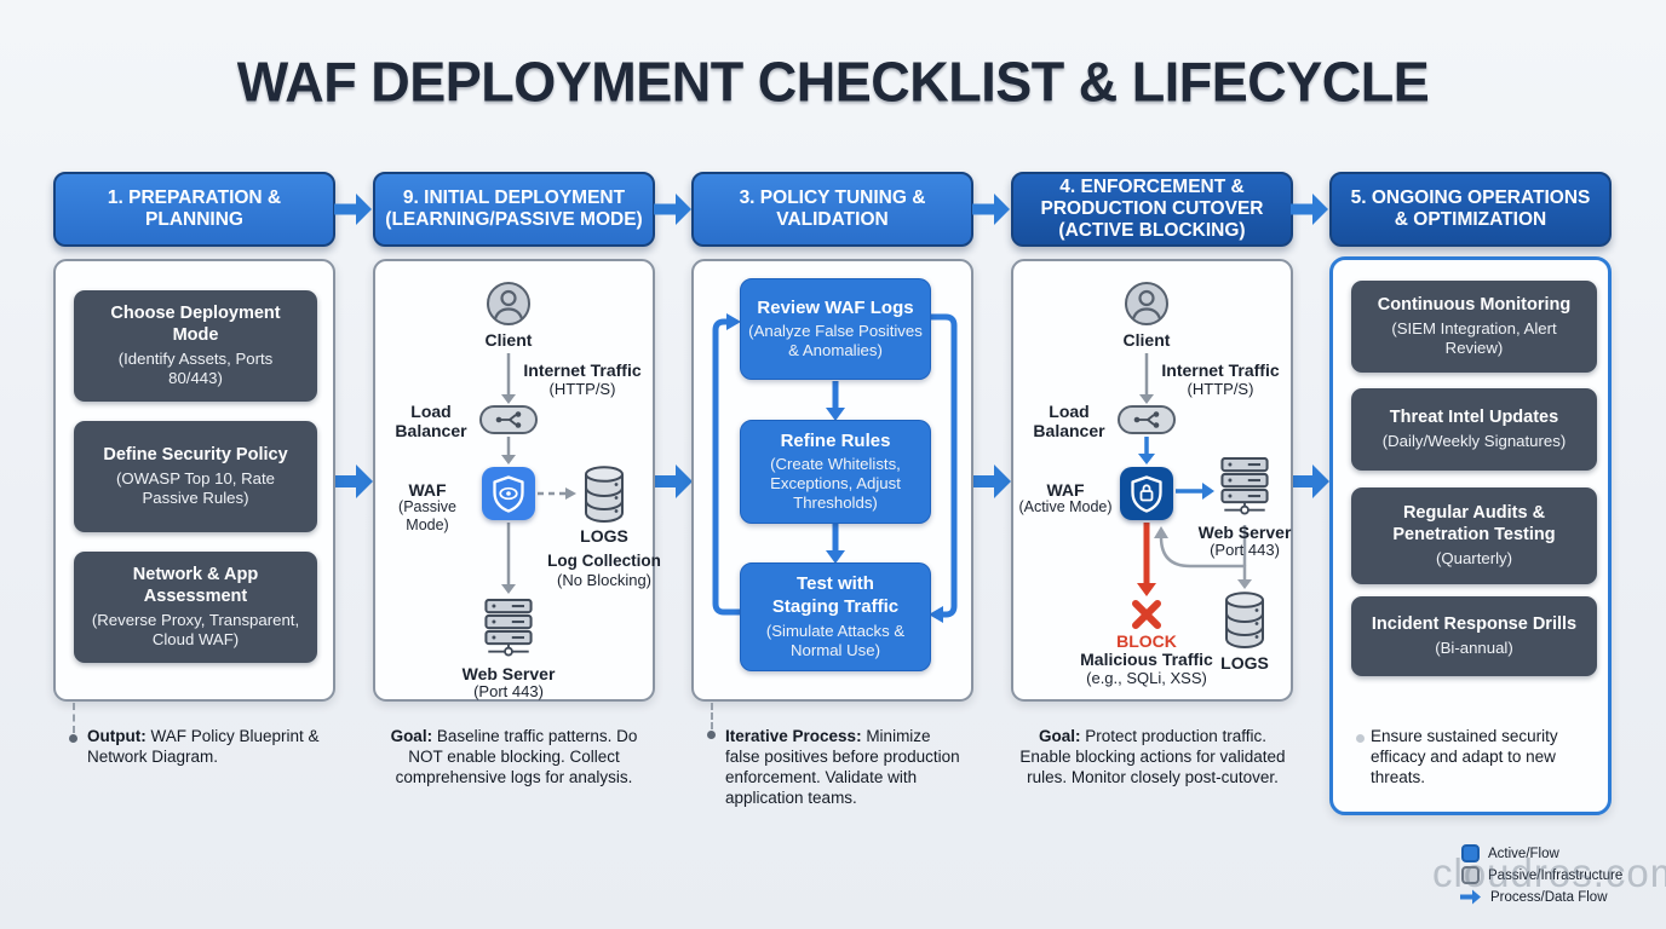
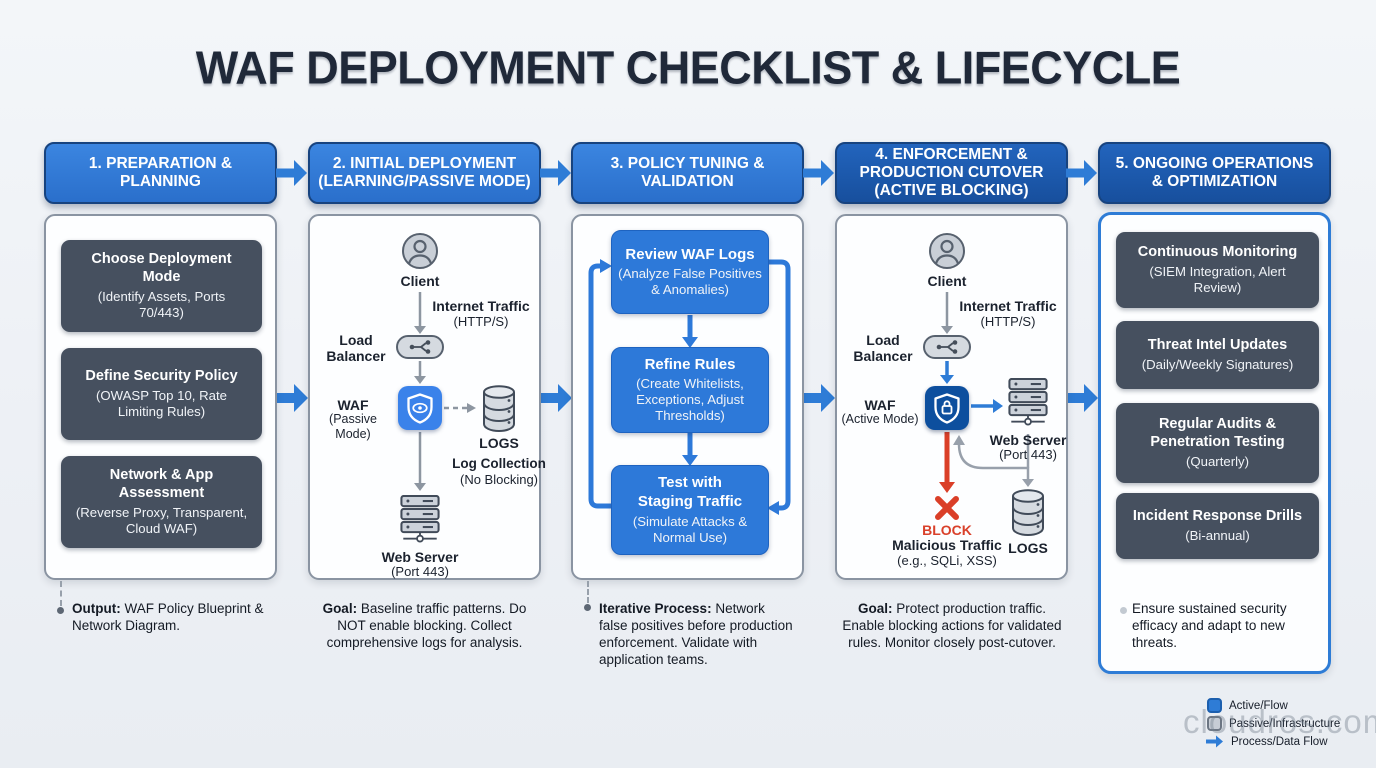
  WAF DEPLOYMENT CHECKLIST & LIFECYCLE
  1. PREPARATION & PLANNING
- 9. INITIAL DEPLOYMENT (LEARNING/PASSIVE MODE)
+ 2. INITIAL DEPLOYMENT (LEARNING/PASSIVE MODE)
  3. POLICY TUNING & VALIDATION
  4. ENFORCEMENT & PRODUCTION CUTOVER (ACTIVE BLOCKING)
  5. ONGOING OPERATIONS & OPTIMIZATION
  Choose Deployment Mode
- (Identify Assets, Ports 80/443)
+ (Identify Assets, Ports 70/443)
  Define Security Policy
- (OWASP Top 10, Rate Passive Rules)
+ (OWASP Top 10, Rate Limiting Rules)
  Network & App Assessment
  (Reverse Proxy, Transparent, Cloud WAF)
  Client
  Internet Traffic
  (HTTP/S)
  Load Balancer
  WAF
  (Passive Mode)
  LOGS
  Log Collection
  (No Blocking)
  Web Server
  (Port 443)
  Review WAF Logs
  (Analyze False Positives & Anomalies)
  Refine Rules
  (Create Whitelists, Exceptions, Adjust Thresholds)
  Test with
  Staging Traffic
  (Simulate Attacks & Normal Use)
  Client
  Internet Traffic
  (HTTP/S)
  Load Balancer
  WAF
  (Active Mode)
  Web Server
  (Port 443)
  BLOCK
  Malicious Traffic
  (e.g., SQLi, XSS)
  LOGS
  Continuous Monitoring
  (SIEM Integration, Alert Review)
  Threat Intel Updates
  (Daily/Weekly Signatures)
  Regular Audits & Penetration Testing
  (Quarterly)
  Incident Response Drills
  (Bi-annual)
  Ensure sustained security efficacy and adapt to new threats.
  Output: WAF Policy Blueprint & Network Diagram.
  Goal: Baseline traffic patterns. Do NOT enable blocking. Collect comprehensive logs for analysis.
- Iterative Process: Minimize false positives before production enforcement. Validate with application teams.
+ Iterative Process: Network false positives before production enforcement. Validate with application teams.
  Goal: Protect production traffic. Enable blocking actions for validated rules. Monitor closely post-cutover.
  Active/Flow
  Passive/Infrastructure
  Process/Data Flow
  cloudros.co
